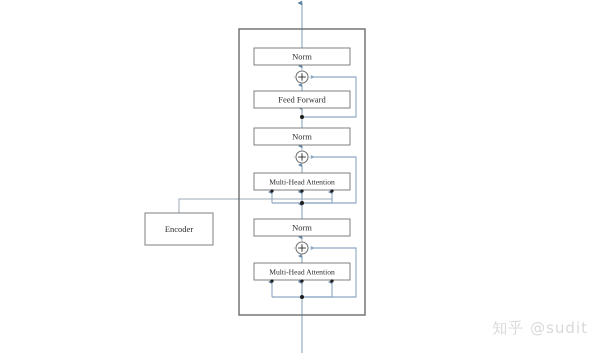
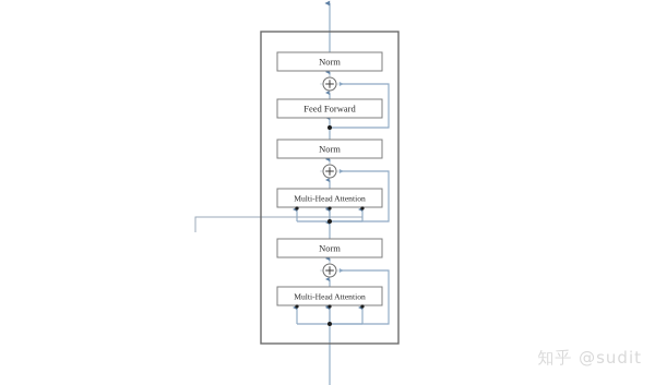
  Norm
  Feed Forward
  Norm
  Multi-Head Attention
  Norm
  Multi-Head Attention
- Encoder
  知乎 @sudit
